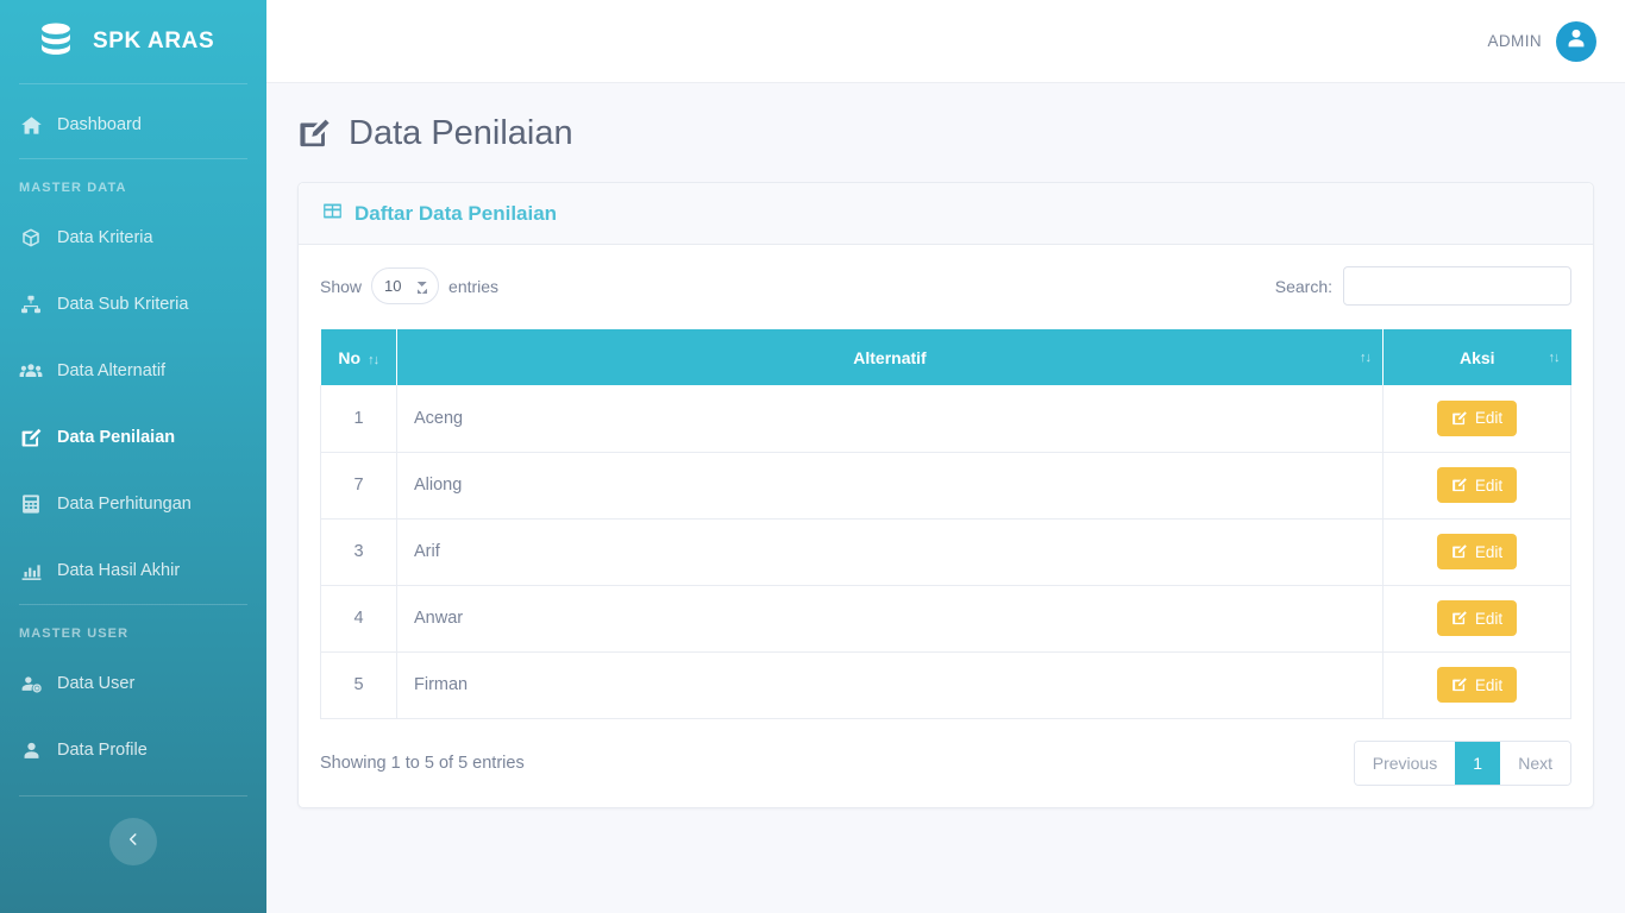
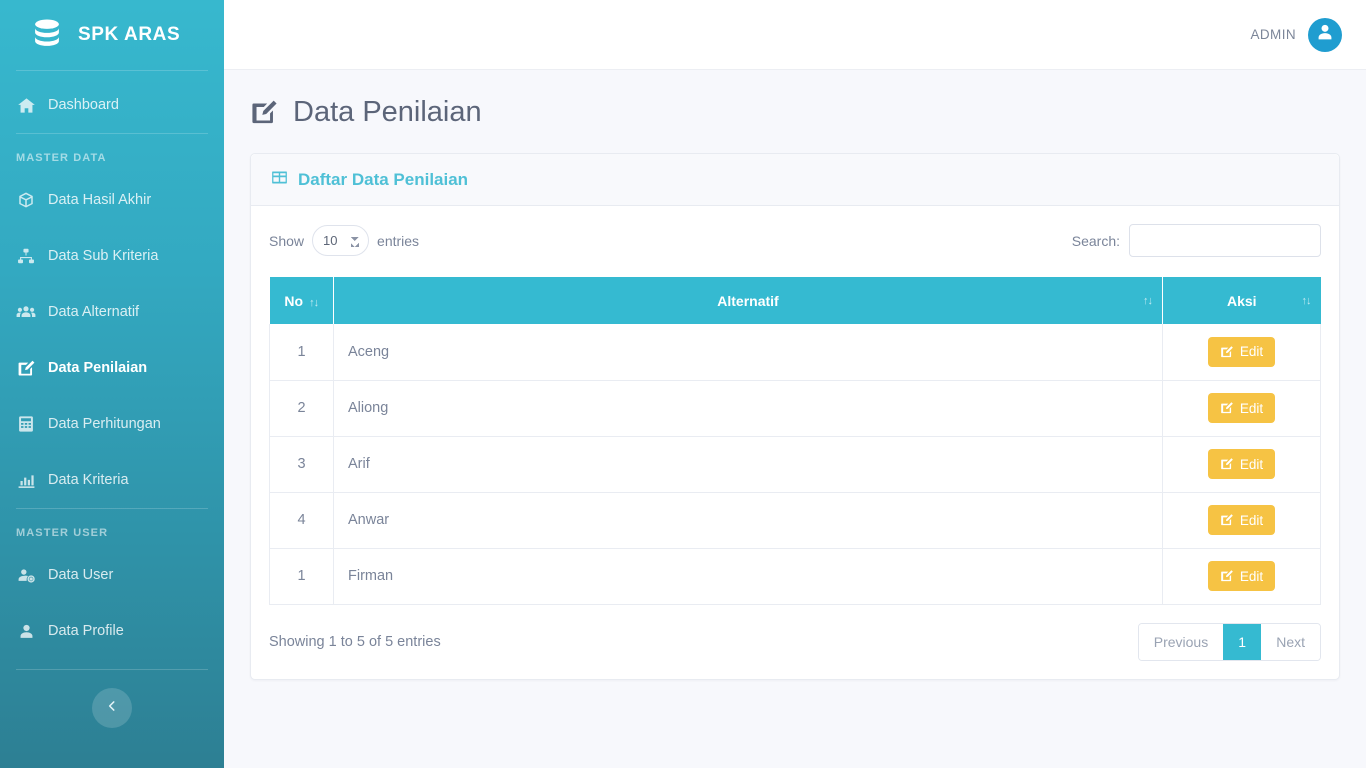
  SPK ARAS
  Dashboard
  MASTER DATA
- Data Kriteria
+ Data Hasil Akhir
  Data Sub Kriteria
  Data Alternatif
  Data Penilaian
  Data Perhitungan
- Data Hasil Akhir
+ Data Kriteria
  MASTER USER
  Data User
  Data Profile
  ADMIN
  Data Penilaian
  Daftar Data Penilaian
  Show
  10
  entries
  Search:
  No ↑↓	Alternatif ↑↓	Aksi ↑↓
  1	Aceng	Edit
- 7	Aliong	Edit
+ 2	Aliong	Edit
  3	Arif	Edit
  4	Anwar	Edit
- 5	Firman	Edit
+ 1	Firman	Edit
  Showing 1 to 5 of 5 entries
  Previous
  1
  Next
